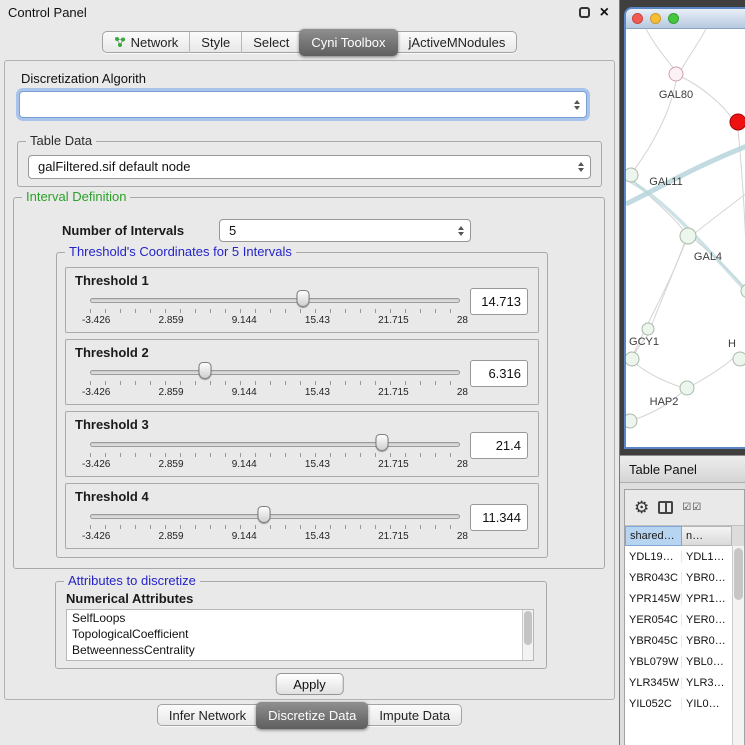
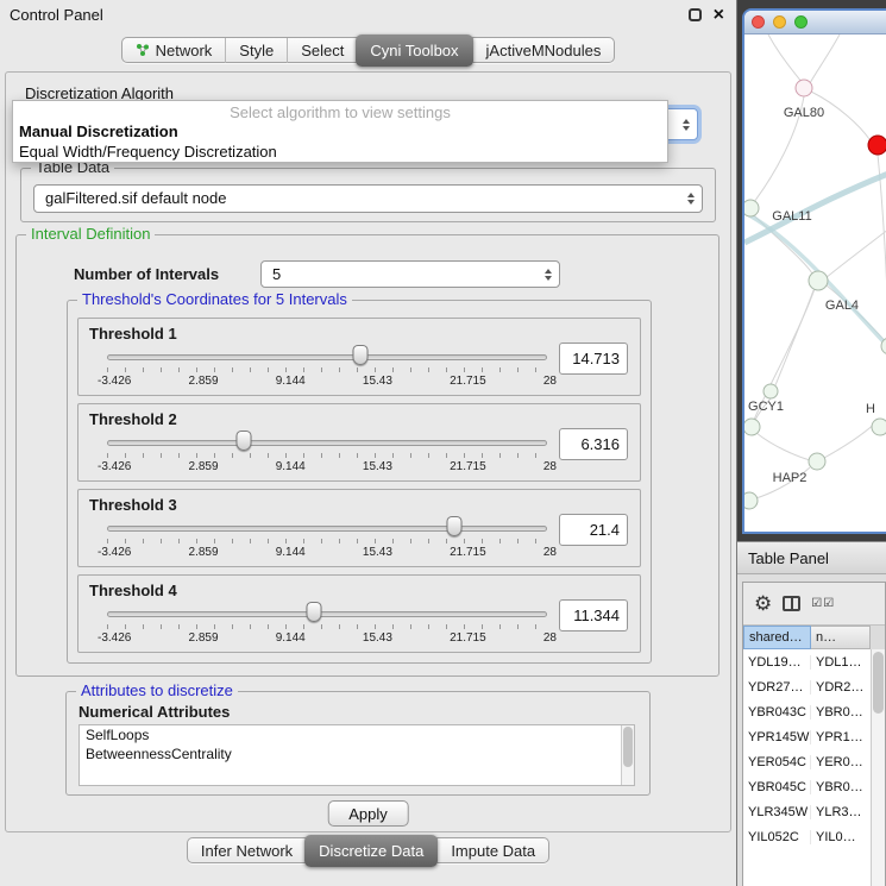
  Control Panel
  ×
  Network
  Style
  Select
  Cyni Toolbox
  jActiveMNodules
  Discretization Algorith
  Table Data
  galFiltered.sif default node
  Interval Definition
  Number of Intervals
  5
  Threshold's Coordinates for 5 Intervals
  Threshold 1
  -3.426
  2.859
  9.144
  15.43
  21.715
  28
  14.713
  Threshold 2
  -3.426
  2.859
  9.144
  15.43
  21.715
  28
  6.316
  Threshold 3
  -3.426
  2.859
  9.144
  15.43
  21.715
  28
  21.4
  Threshold 4
  -3.426
  2.859
  9.144
  15.43
  21.715
  28
  11.344
  Attributes to discretize
  Numerical Attributes
  SelfLoops
- TopologicalCoefficient
  BetweennessCentrality
  Apply
  Infer Network
  Discretize Data
  Impute Data
+ Select algorithm to view settings
+ Manual Discretization
+ Equal Width/Frequency Discretization
  GAL80
  GAL11
  GAL4
  GCY1
  HAP2
  H
  Table Panel
  ⚙
  ☑☑
  shared…
  n…
  YDL19…
  YDL1…
+ YDR27…
+ YDR2…
  YBR043C
  YBR0…
  YPR145W
  YPR1…
  YER054C
  YER0…
  YBR045C
  YBR0…
- YBL079W
- YBL0…
  YLR345W
  YLR3…
  YIL052C
  YIL0…
